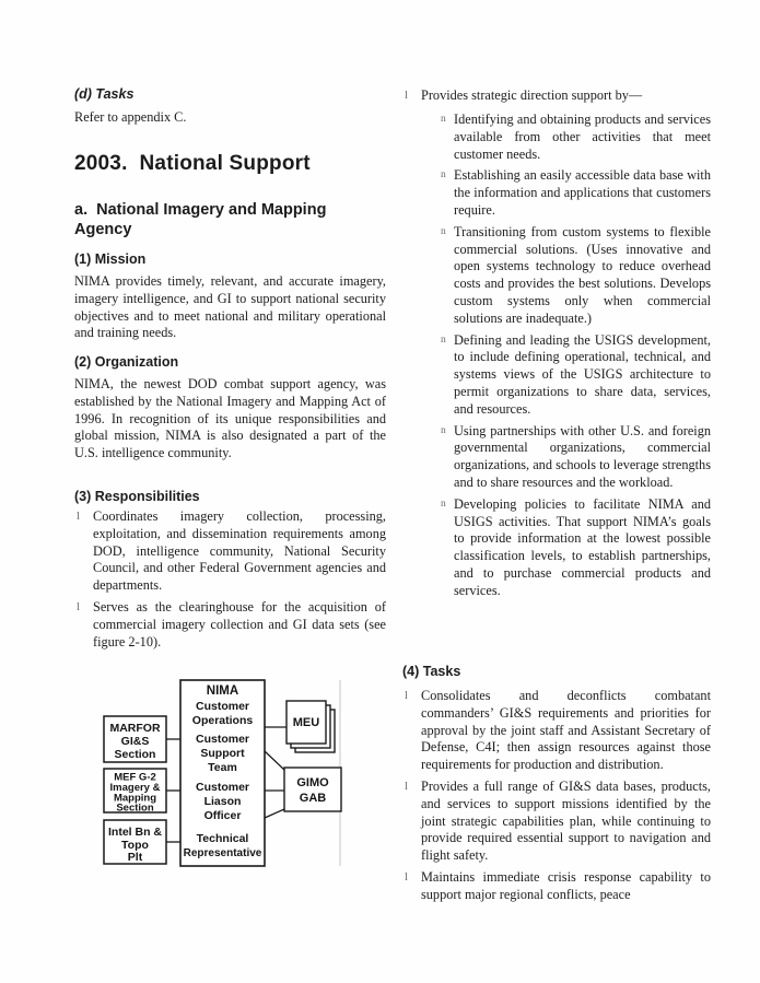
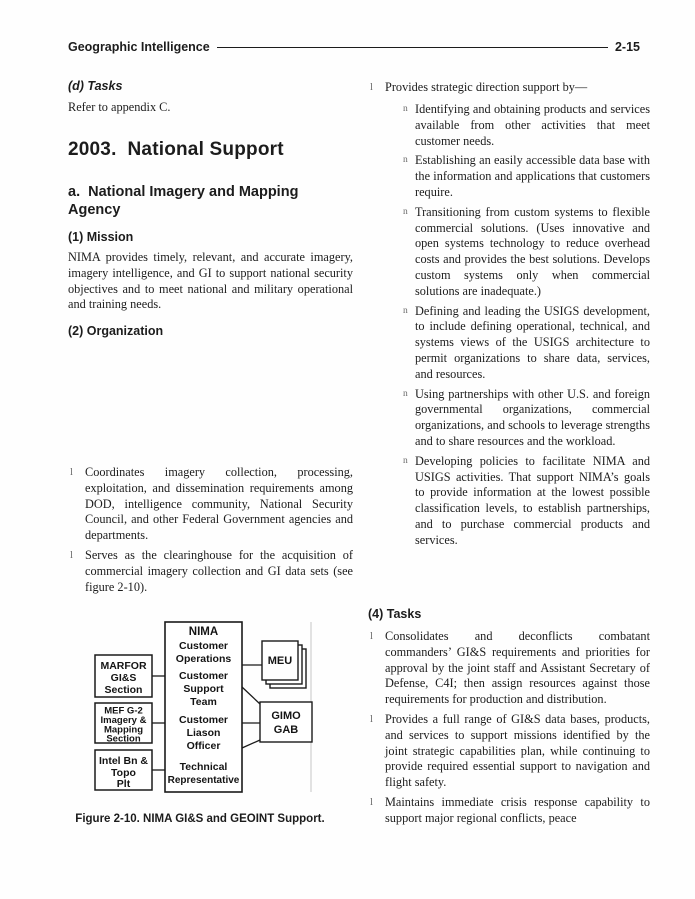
+ Geographic Intelligence
+ 2-15
  (d) Tasks
  Refer to appendix C.
  2003. National Support
  a. National Imagery and Mapping Agency
  (1) Mission
  NIMA provides timely, relevant, and accurate imagery, imagery intelligence, and GI to support national security objectives and to meet national and military operational and training needs.
  (2) Organization
- NIMA, the newest DOD combat support agency, was established by the National Imagery and Mapping Act of 1996. In recognition of its unique responsibilities and global mission, NIMA is also designated a part of the U.S. intelligence community.
- (3) Responsibilities
  l
  Coordinates imagery collection, processing, exploitation, and dissemination requirements among DOD, intelligence community, National Security Council, and other Federal Government agencies and departments.
  l
  Serves as the clearinghouse for the acquisition of commercial imagery collection and GI data sets (see figure 2-10).
  MEU
  GIMO
  GAB
  NIMA
  Customer
  Operations
  Customer
  Support
  Team
  Customer
  Liason
  Officer
  Technical
  Representative
  MARFOR
  GI&S
  Section
  MEF G-2
  Imagery &
  Mapping
  Section
  Intel Bn &
  Topo
  Plt
+ Figure 2-10. NIMA GI&S and GEOINT Support.
  l
  Provides strategic direction support by—
  n
  Identifying and obtaining products and services available from other activities that meet customer needs.
  n
  Establishing an easily accessible data base with the information and applications that customers require.
  n
  Transitioning from custom systems to flexible commercial solutions. (Uses innovative and open systems technology to reduce overhead costs and provides the best solutions. Develops custom systems only when commercial solutions are inadequate.)
  n
  Defining and leading the USIGS development, to include defining operational, technical, and systems views of the USIGS architecture to permit organizations to share data, services, and resources.
  n
  Using partnerships with other U.S. and foreign governmental organizations, commercial organizations, and schools to leverage strengths and to share resources and the workload.
  n
  Developing policies to facilitate NIMA and USIGS activities. That support NIMA’s goals to provide information at the lowest possible classification levels, to establish partnerships, and to purchase commercial products and services.
  (4) Tasks
  l
  Consolidates and deconflicts combatant commanders’ GI&S requirements and priorities for approval by the joint staff and Assistant Secretary of Defense, C4I; then assign resources against those requirements for production and distribution.
  l
  Provides a full range of GI&S data bases, products, and services to support missions identified by the joint strategic capabilities plan, while continuing to provide required essential support to navigation and flight safety.
  l
  Maintains immediate crisis response capability to support major regional conflicts, peace
